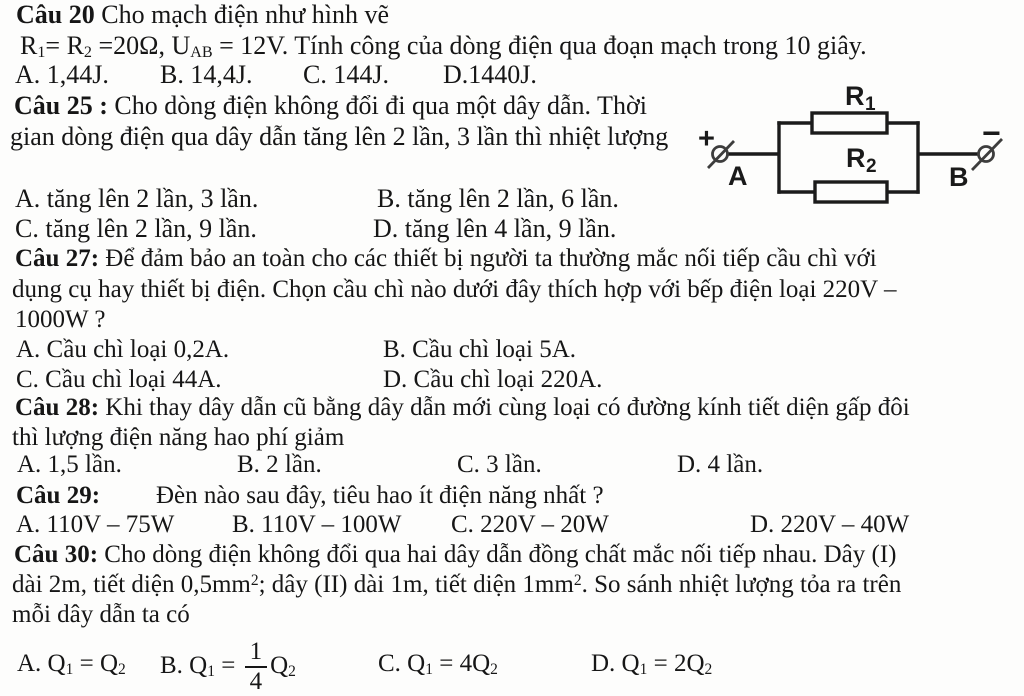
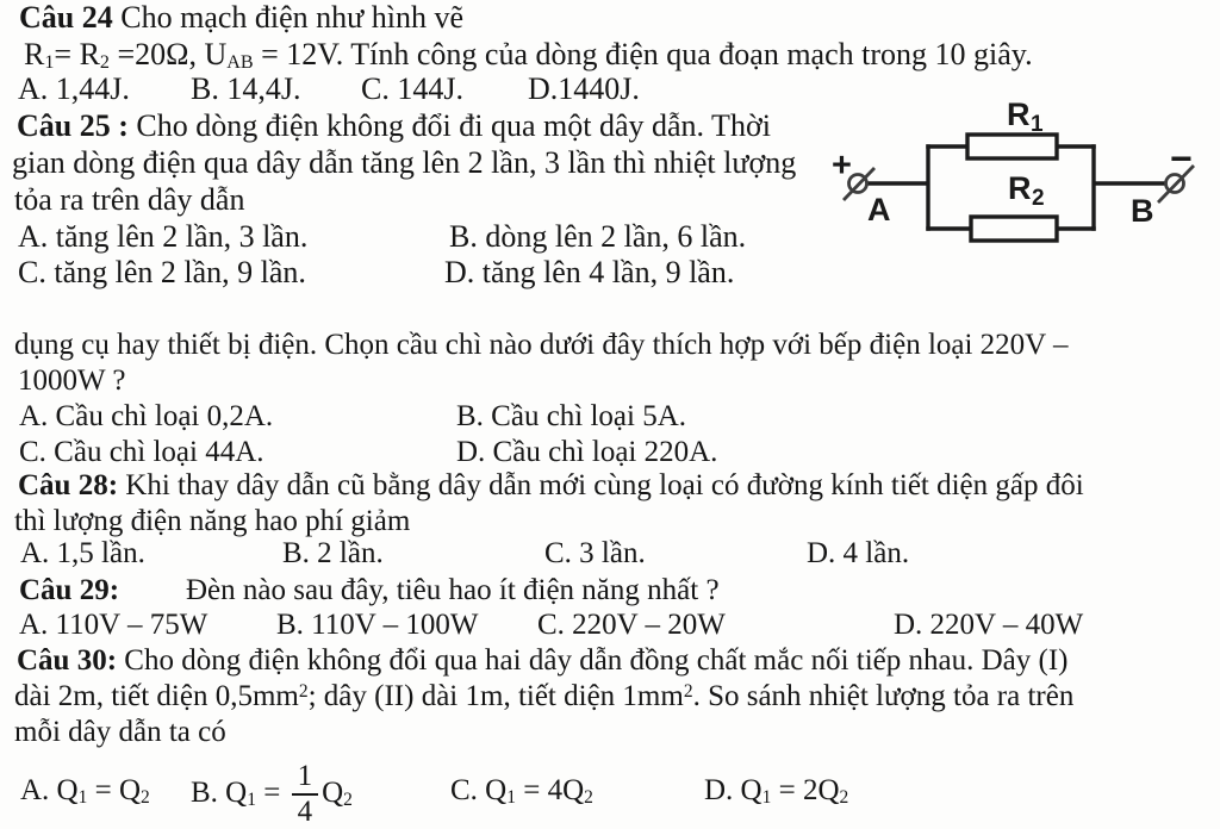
- Câu 20 Cho mạch điện như hình vẽ
+ Câu 24 Cho mạch điện như hình vẽ
  R1= R2 =20Ω, UAB = 12V. Tính công của dòng điện qua đoạn mạch trong 10 giây.
  A. 1,44J.
  B. 14,4J.
  C. 144J.
  D.1440J.
  Câu 25 : Cho dòng điện không đổi đi qua một dây dẫn. Thời
  gian dòng điện qua dây dẫn tăng lên 2 lần, 3 lần thì nhiệt lượng
+ tỏa ra trên dây dẫn
  A. tăng lên 2 lần, 3 lần.
- B. tăng lên 2 lần, 6 lần.
+ B. dòng lên 2 lần, 6 lần.
  C. tăng lên 2 lần, 9 lần.
  D. tăng lên 4 lần, 9 lần.
- Câu 27: Để đảm bảo an toàn cho các thiết bị người ta thường mắc nối tiếp cầu chì với
  dụng cụ hay thiết bị điện. Chọn cầu chì nào dưới đây thích hợp với bếp điện loại 220V –
  1000W ?
  A. Cầu chì loại 0,2A.
  B. Cầu chì loại 5A.
  C. Cầu chì loại 44A.
  D. Cầu chì loại 220A.
  Câu 28: Khi thay dây dẫn cũ bằng dây dẫn mới cùng loại có đường kính tiết diện gấp đôi
  thì lượng điện năng hao phí giảm
  A. 1,5 lần.
  B. 2 lần.
  C. 3 lần.
  D. 4 lần.
  Câu 29:
  Đèn nào sau đây, tiêu hao ít điện năng nhất ?
  A. 110V – 75W
  B. 110V – 100W
  C. 220V – 20W
  D. 220V – 40W
  Câu 30: Cho dòng điện không đổi qua hai dây dẫn đồng chất mắc nối tiếp nhau. Dây (I)
  dài 2m, tiết diện 0,5mm2; dây (II) dài 1m, tiết diện 1mm2. So sánh nhiệt lượng tỏa ra trên
  mỗi dây dẫn ta có
  A. Q1 = Q2
  B. Q1 =
  1
  4
  Q2
  C. Q1 = 4Q2
  D. Q1 = 2Q2
  +
  A
  −
  B
  R
  1
  R
  2
